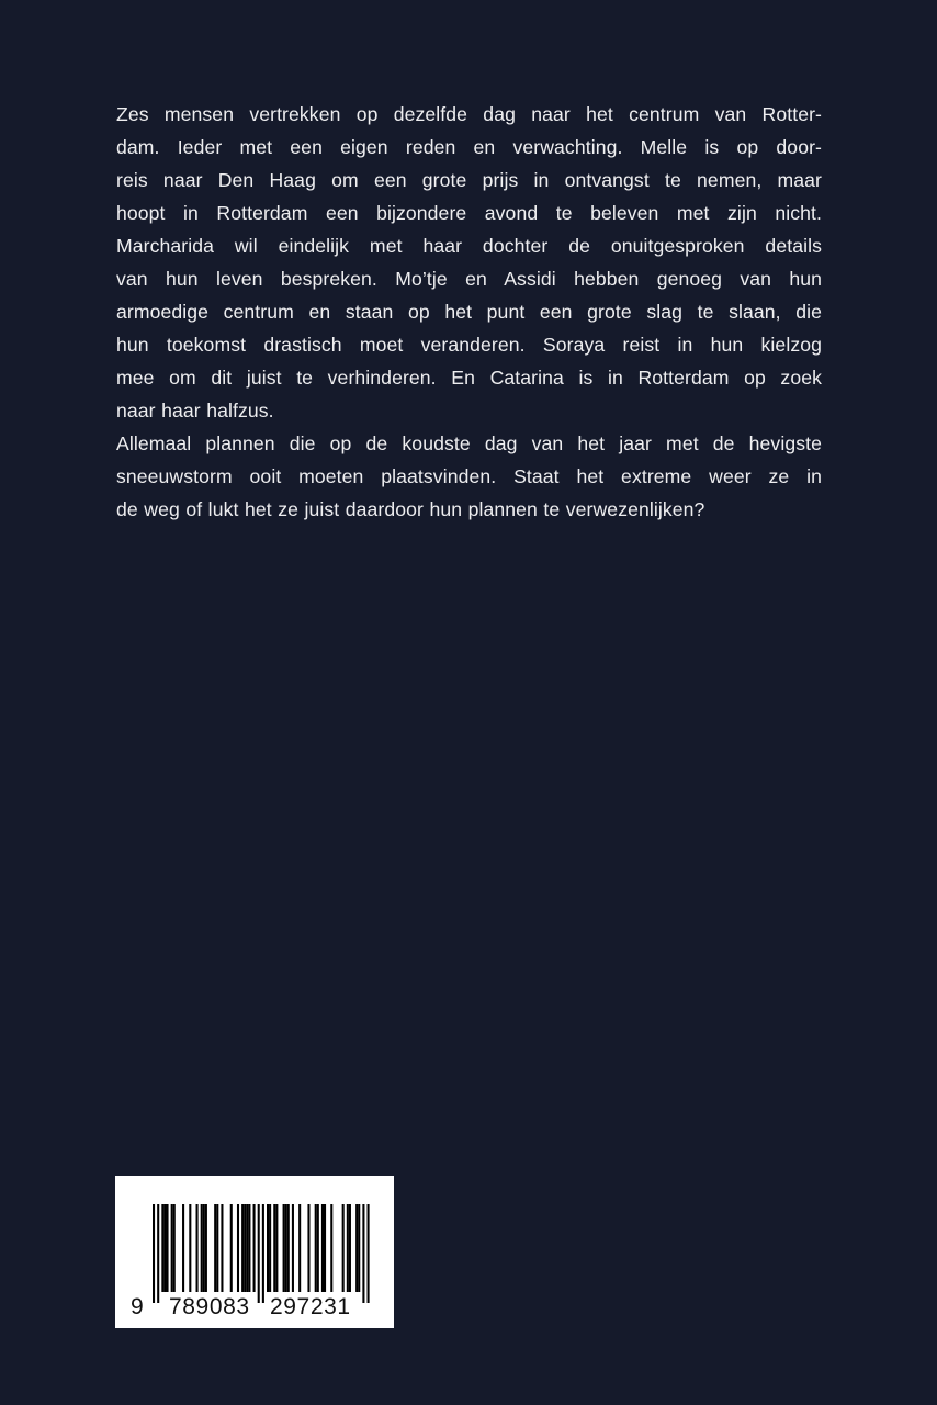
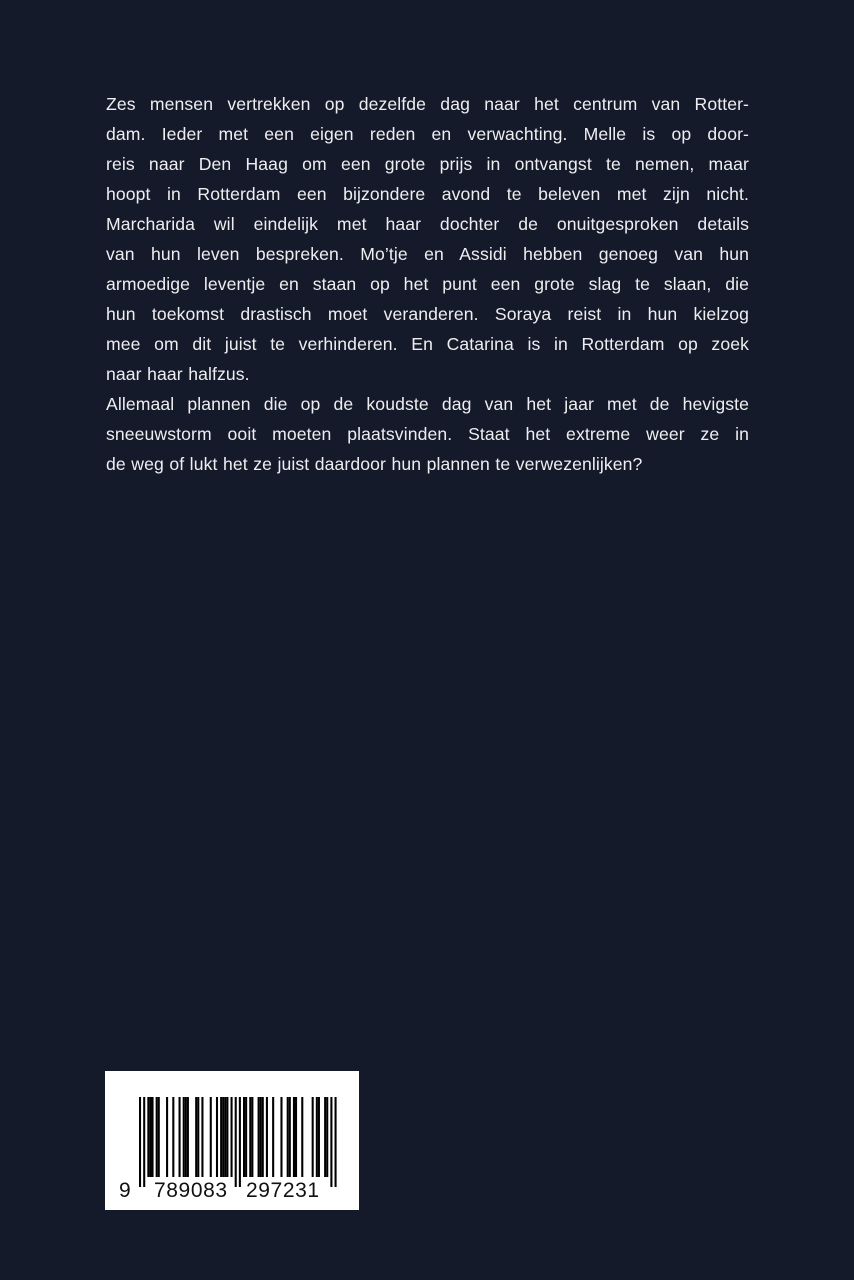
  Zes mensen vertrekken op dezelfde dag naar het centrum van Rotter-
  dam. Ieder met een eigen reden en verwachting. Melle is op door-
  reis naar Den Haag om een grote prijs in ontvangst te nemen, maar
  hoopt in Rotterdam een bijzondere avond te beleven met zijn nicht.
  Marcharida wil eindelijk met haar dochter de onuitgesproken details
  van hun leven bespreken. Mo’tje en Assidi hebben genoeg van hun
- armoedige centrum en staan op het punt een grote slag te slaan, die
+ armoedige leventje en staan op het punt een grote slag te slaan, die
  hun toekomst drastisch moet veranderen. Soraya reist in hun kielzog
  mee om dit juist te verhinderen. En Catarina is in Rotterdam op zoek
  naar haar halfzus.
  Allemaal plannen die op de koudste dag van het jaar met de hevigste
  sneeuwstorm ooit moeten plaatsvinden. Staat het extreme weer ze in
  de weg of lukt het ze juist daardoor hun plannen te verwezenlijken?
  9
  789083
  297231
